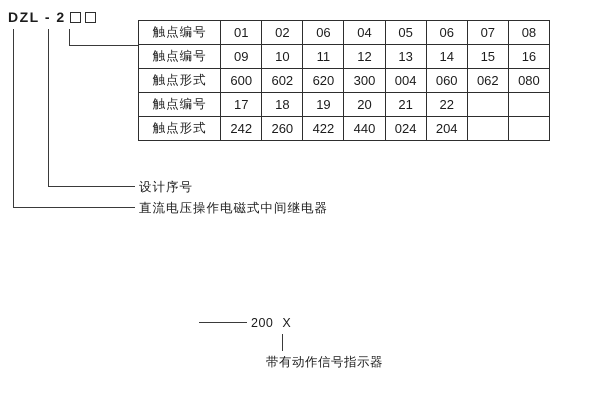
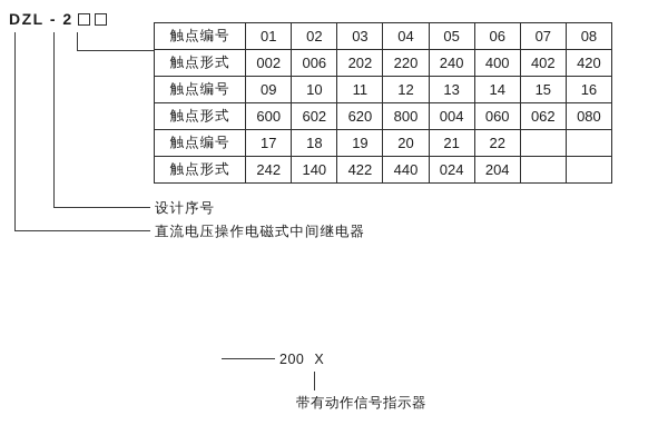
  DZL - 2
- 触点编号	01	02	06	04	05	06	07	08
+ 触点编号	01	02	03	04	05	06	07	08
+ 触点形式	002	006	202	220	240	400	402	420
  触点编号	09	10	11	12	13	14	15	16
- 触点形式	600	602	620	300	004	060	062	080
+ 触点形式	600	602	620	800	004	060	062	080
  触点编号	17	18	19	20	21	22
- 触点形式	242	260	422	440	024	204
+ 触点形式	242	140	422	440	024	204
  设计序号
  直流电压操作电磁式中间继电器
  200 X
  带有动作信号指示器
